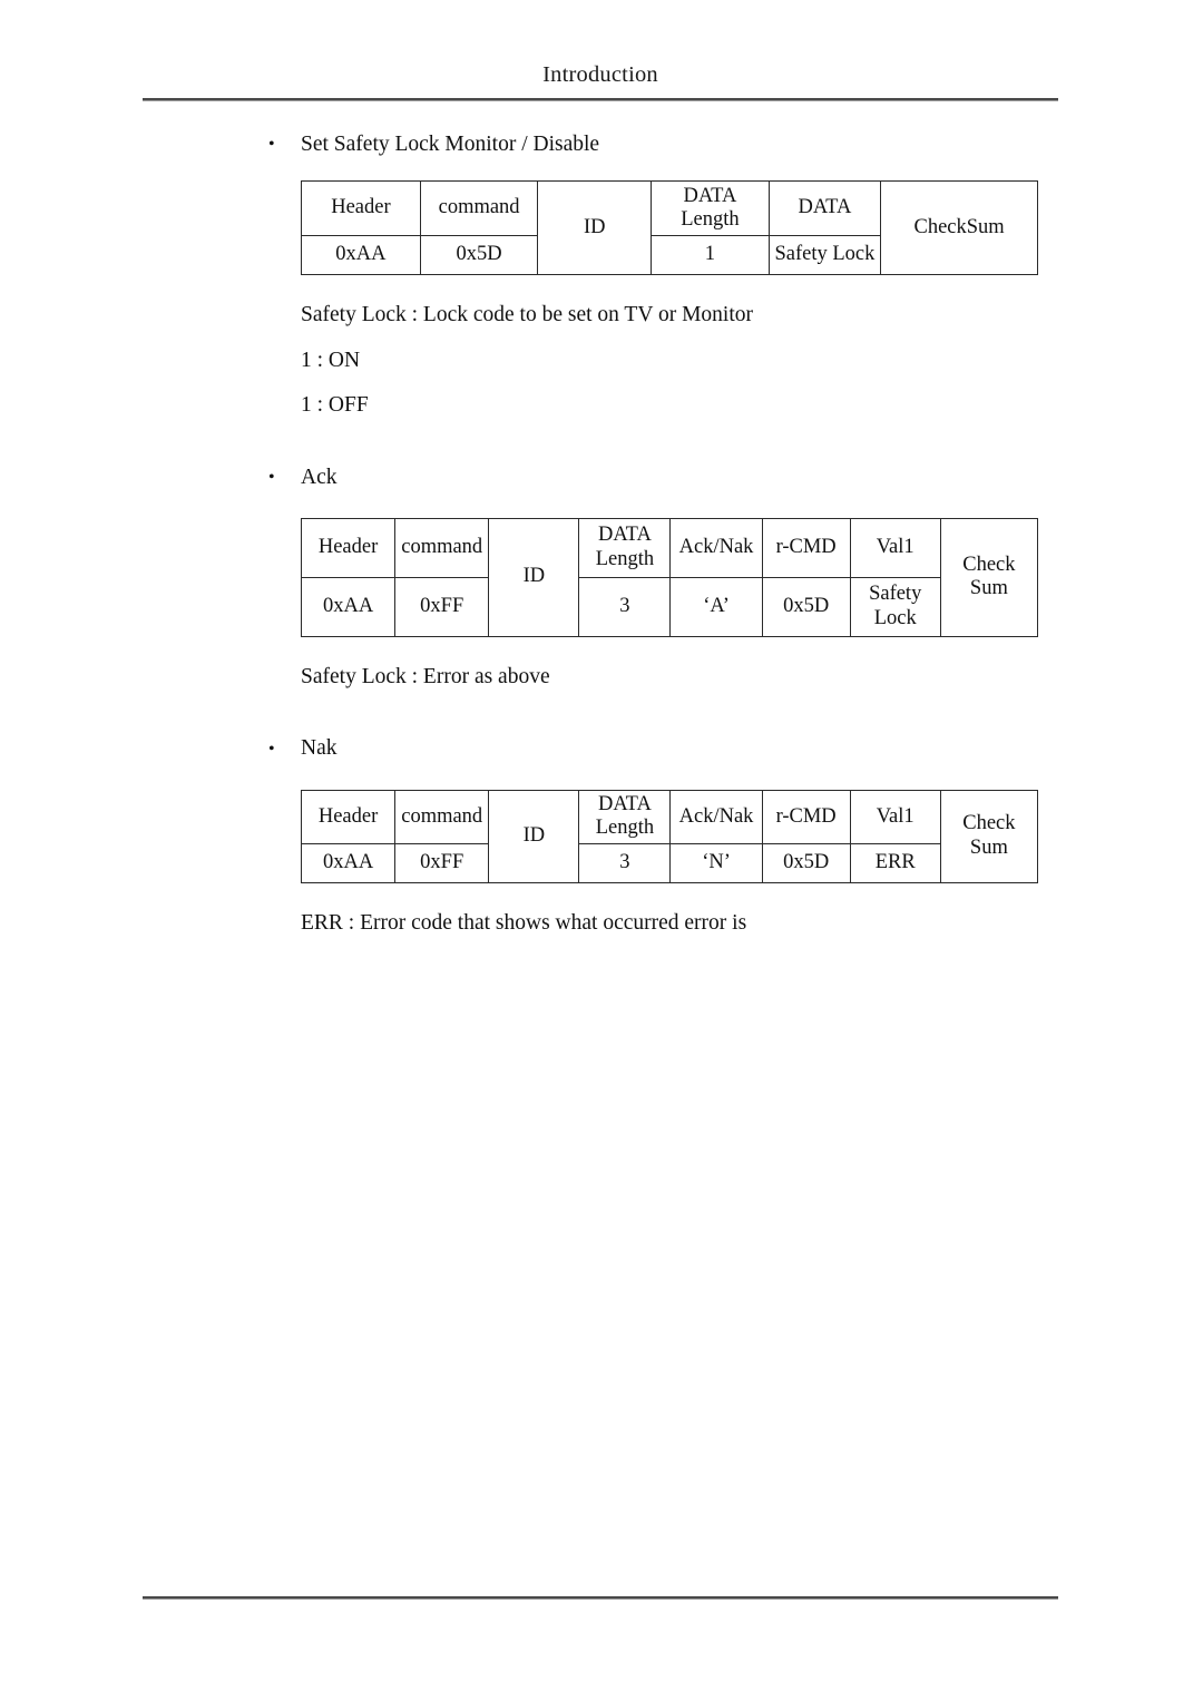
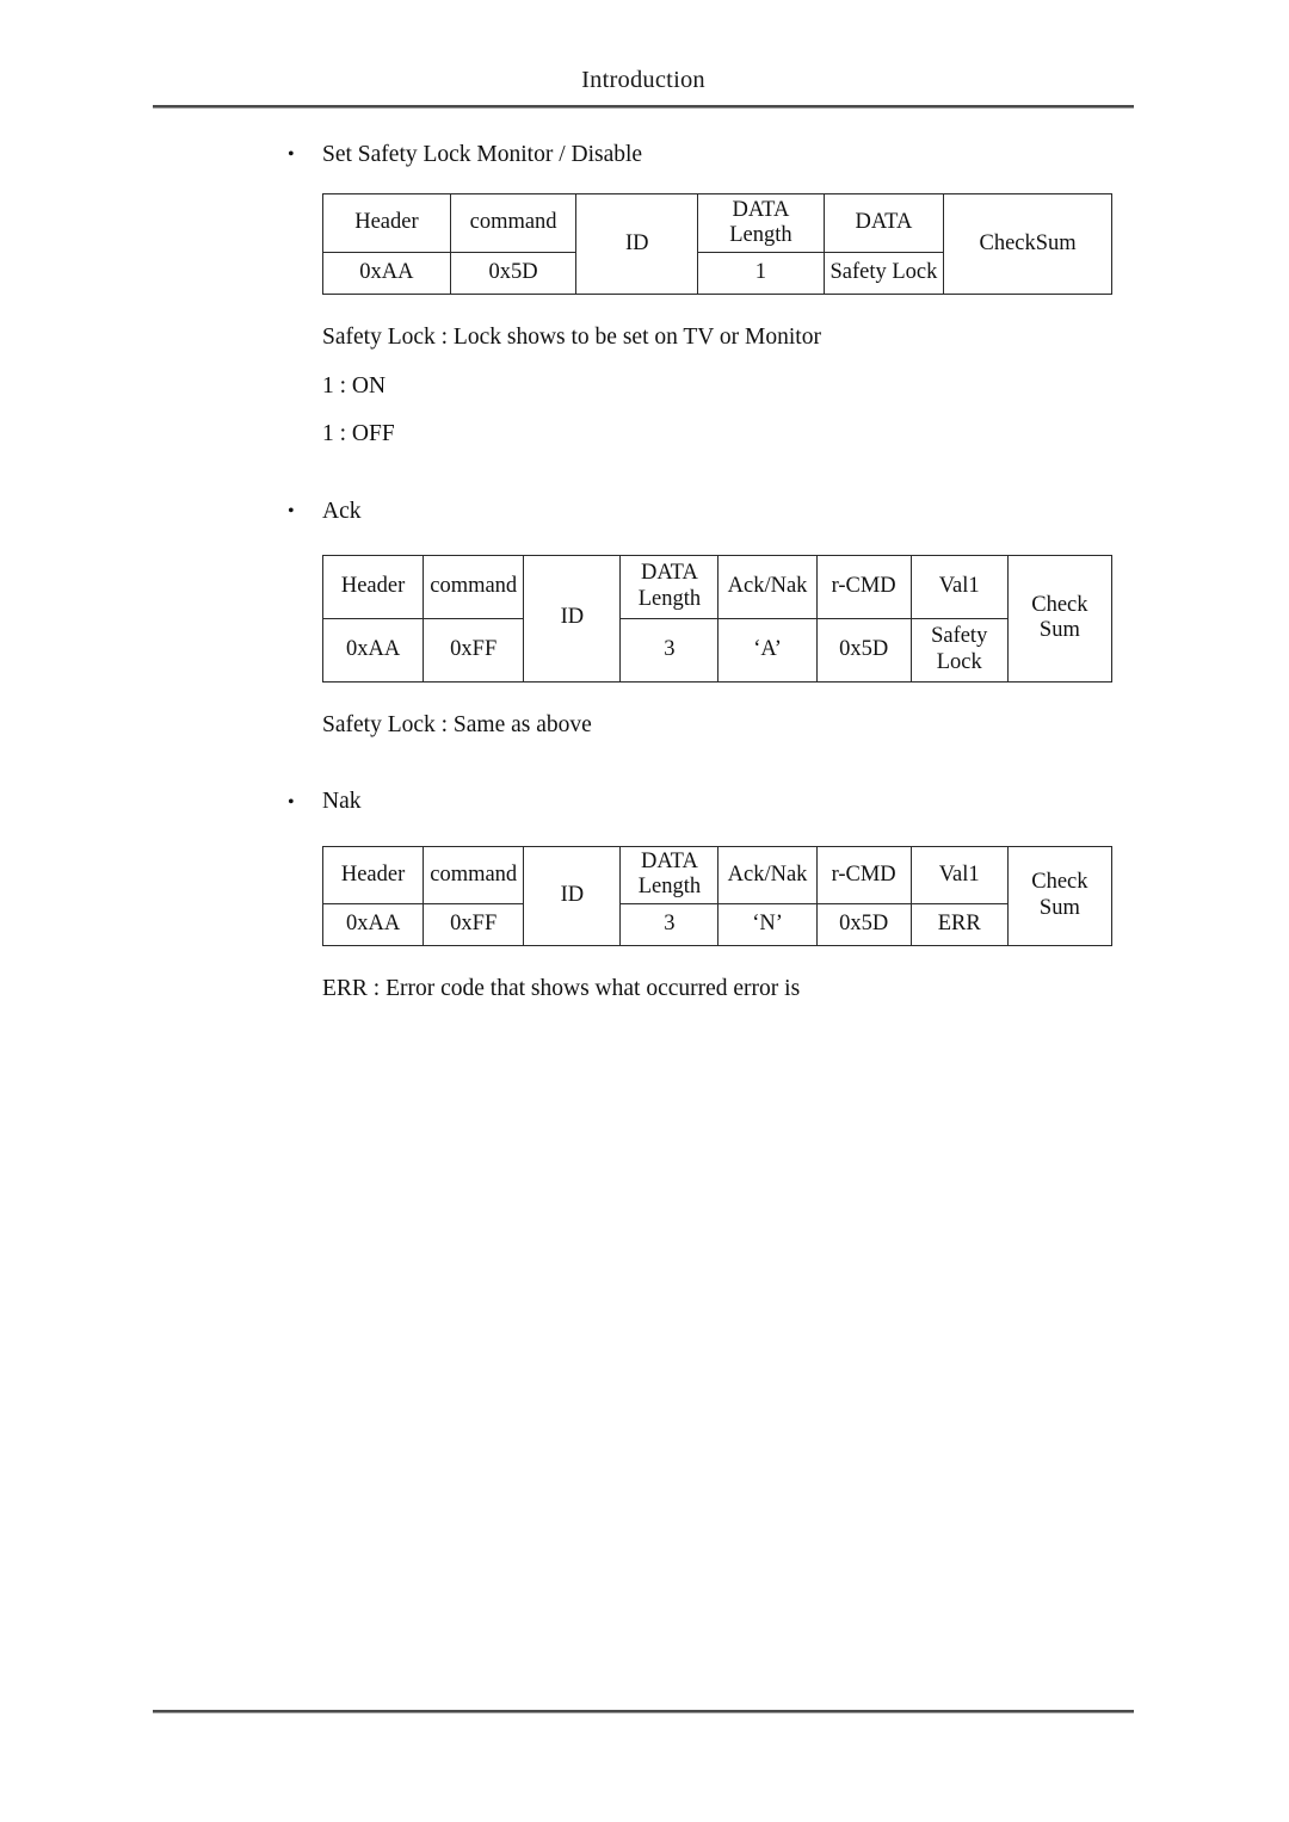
  Introduction
  •
  Set Safety Lock Monitor / Disable
  Header	command	ID	DATA Length	DATA	CheckSum
  0xAA	0x5D	1	Safety Lock
- Safety Lock : Lock code to be set on TV or Monitor
+ Safety Lock : Lock shows to be set on TV or Monitor
  1 : ON
  1 : OFF
  •
  Ack
  Header	command	ID	DATA Length	Ack/Nak	r-CMD	Val1	Check Sum
  0xAA	0xFF	3	‘A’	0x5D	Safety Lock
- Safety Lock : Error as above
+ Safety Lock : Same as above
  •
  Nak
  Header	command	ID	DATA Length	Ack/Nak	r-CMD	Val1	Check Sum
  0xAA	0xFF	3	‘N’	0x5D	ERR
  ERR : Error code that shows what occurred error is
